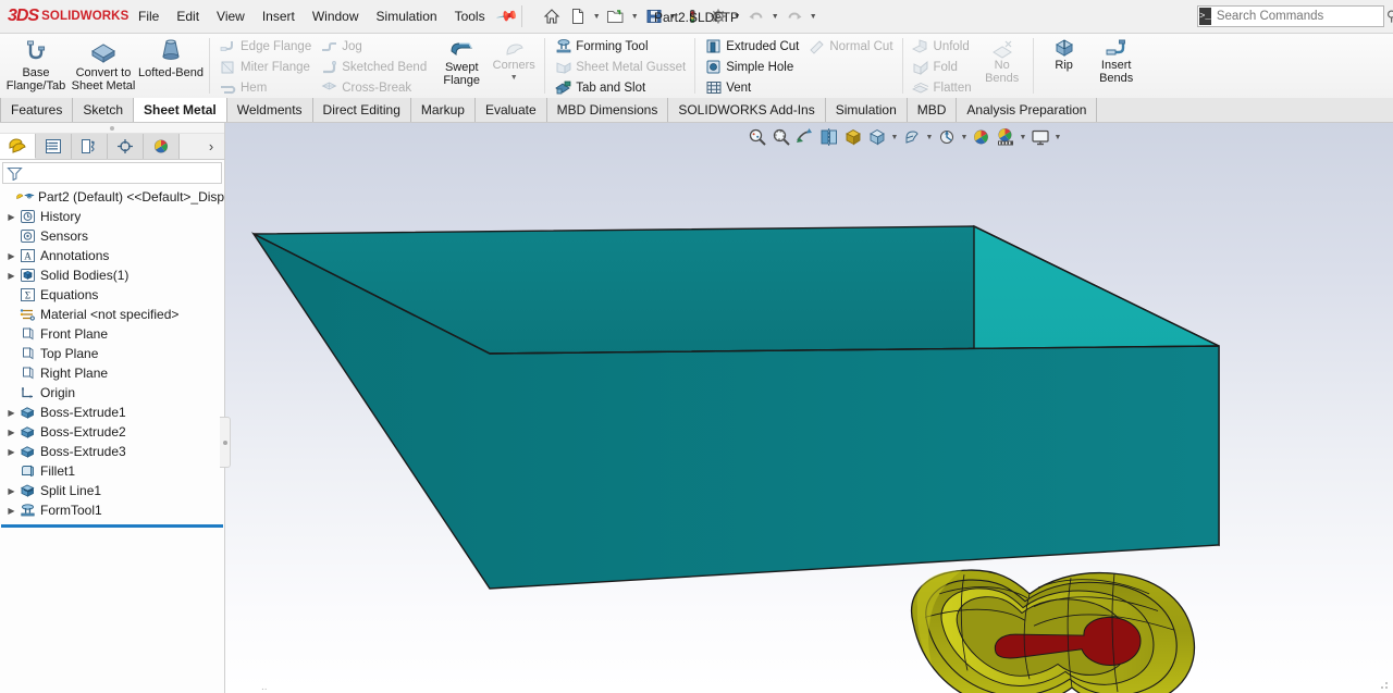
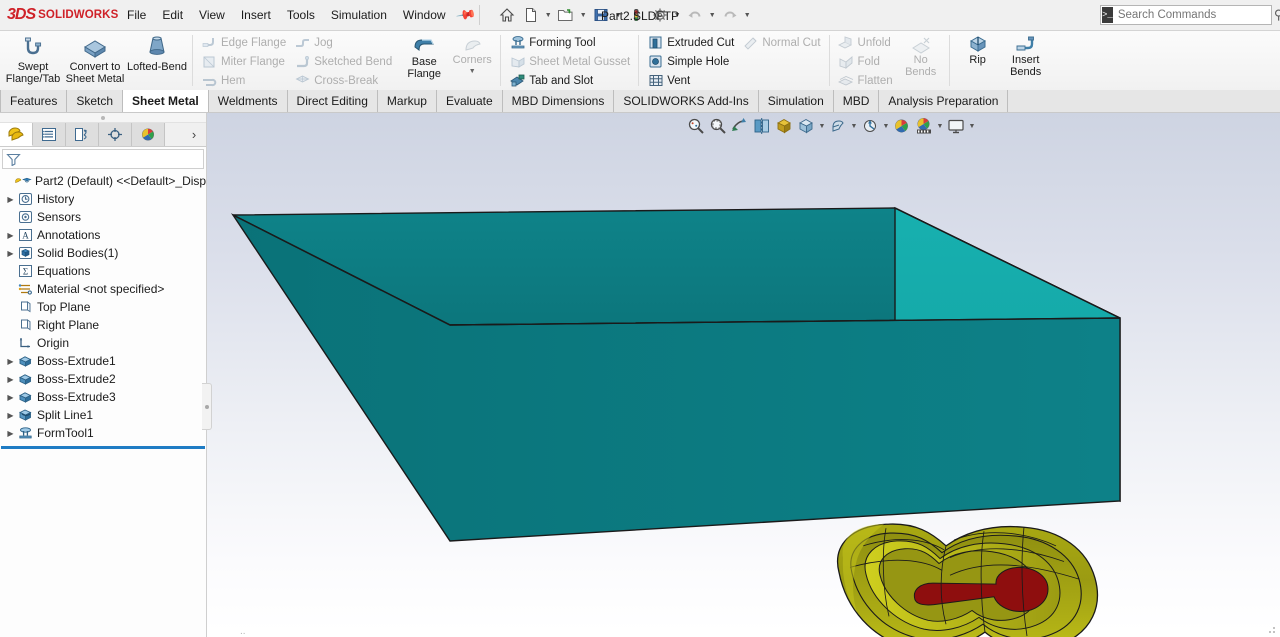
  3DS
  SOLIDWORKS
  File
  Edit
  View
  Insert
- Window
+ Tools
  Simulation
- Tools
+ Window
  Part2.SLDFTP
  >_
  Search Commands
  ⚲
- Base
+ Swept
  Flange/Tab
  Convert to
  Sheet Metal
  Lofted-Bend
  Edge Flange
  Miter Flange
  Hem
  Jog
  Sketched Bend
  Cross-Break
- Swept
+ Base
  Flange
  Corners
  Forming Tool
  Sheet Metal Gusset
  Tab and Slot
  Extruded Cut
  Simple Hole
  Vent
  Normal Cut
  Unfold
  Fold
  Flatten
  No
  Bends
  Rip
  Insert
  Bends
  Features
  Sketch
  Sheet Metal
  Weldments
  Direct Editing
  Markup
  Evaluate
  MBD Dimensions
  SOLIDWORKS Add-Ins
  Simulation
  MBD
  Analysis Preparation
  ›
  Part2 (Default) <<Default>_Disp
  ▶
  History
  Sensors
  ▶
  A
  Annotations
  ▶
  Solid Bodies(1)
  Σ
  Equations
  Material <not specified>
- Front Plane
  Top Plane
  Right Plane
  Origin
  ▶
  Boss-Extrude1
  ▶
  Boss-Extrude2
  ▶
  Boss-Extrude3
- Fillet1
  ▶
  Split Line1
  ▶
  FormTool1
  ..
